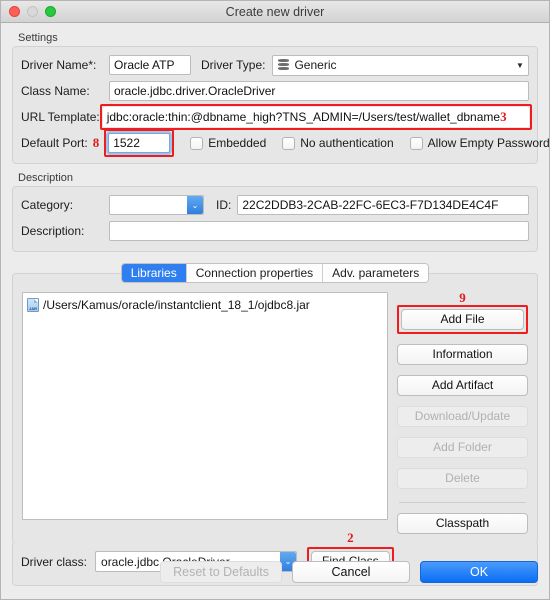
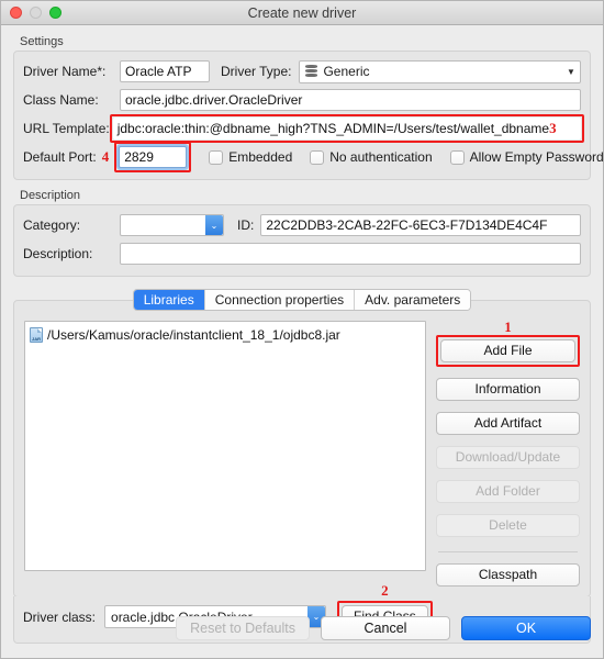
  Create new driver
  Settings
  Driver Name*:
  Oracle ATP
  Driver Type:
  Generic
  ▼
  Class Name:
  oracle.jdbc.driver.OracleDriver
  URL Template:
  jdbc:oracle:thin:@dbname_high?TNS_ADMIN=/Users/test/wallet_dbname
  3
  Default Port:
- 8
+ 4
- 1522
+ 2829
  Embedded
  No authentication
  Allow Empty Password
  Description
  Category:
  ⌄
  ID:
  22C2DDB3-2CAB-22FC-6EC3-F7D134DE4C4F
  Description:
  Libraries
  Connection properties
  Adv. parameters
  /Users/Kamus/oracle/instantclient_18_1/ojdbc8.jar
- 9
+ 1
  Add File
  Information
  Add Artifact
  Download/Update
  Add Folder
  Delete
  Classpath
  Driver class:
  ⌄
  2
  Reset to Defaults
  Cancel
  OK
